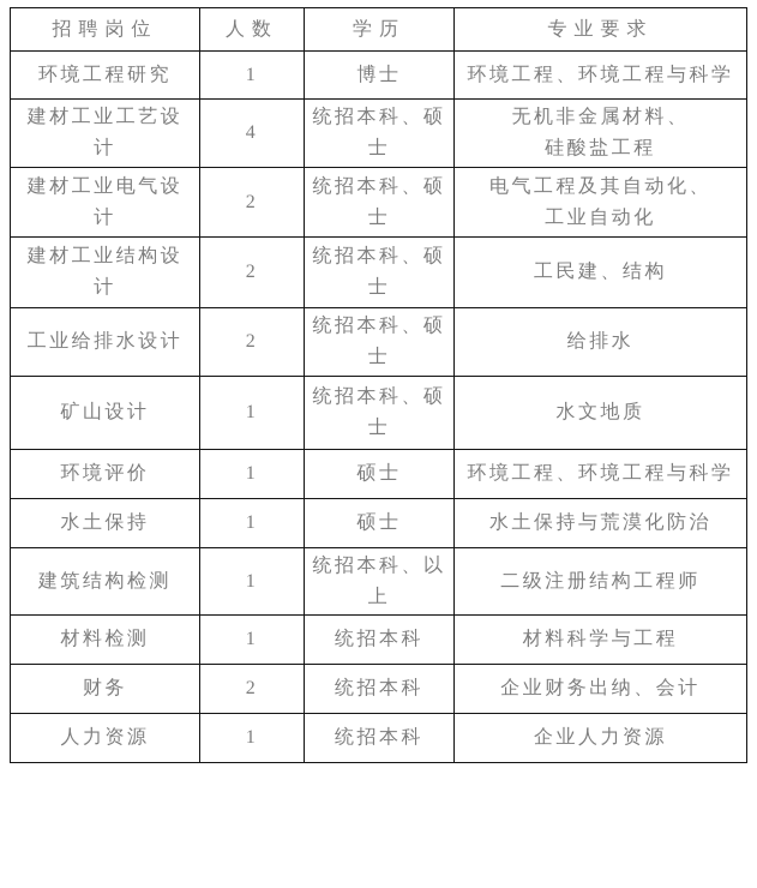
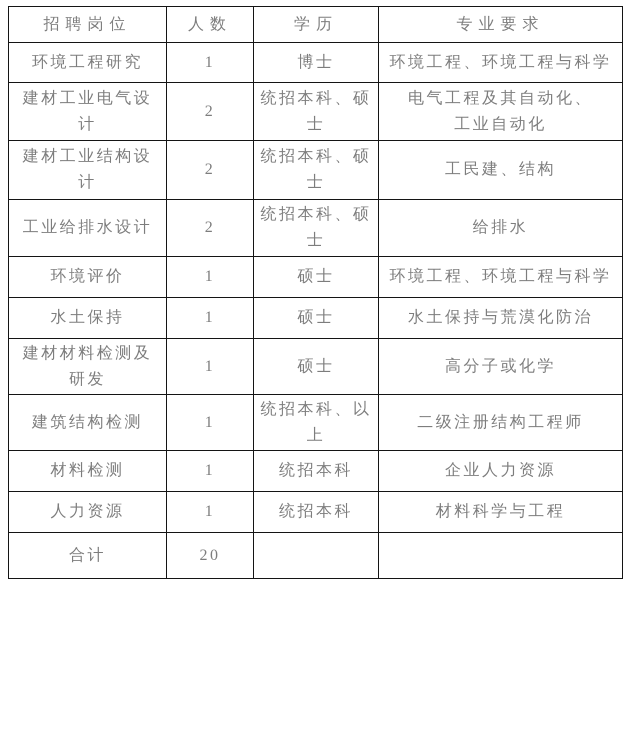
  招聘岗位	人数	学历	专业要求
  环境工程研究	1	博士	环境工程、环境工程与科学
- 建材工业工艺设 计	4	统招本科、硕 士	无机非金属材料、 硅酸盐工程
  建材工业电气设 计	2	统招本科、硕 士	电气工程及其自动化、 工业自动化
  建材工业结构设 计	2	统招本科、硕 士	工民建、结构
  工业给排水设计	2	统招本科、硕 士	给排水
- 矿山设计	1	统招本科、硕 士	水文地质
  环境评价	1	硕士	环境工程、环境工程与科学
  水土保持	1	硕士	水土保持与荒漠化防治
+ 建材材料检测及 研发	1	硕士	高分子或化学
  建筑结构检测	1	统招本科、以 上	二级注册结构工程师
- 材料检测	1	统招本科	材料科学与工程
+ 材料检测	1	统招本科	企业人力资源
- 财务	2	统招本科	企业财务出纳、会计
- 人力资源	1	统招本科	企业人力资源
+ 人力资源	1	统招本科	材料科学与工程
+ 合计	20
